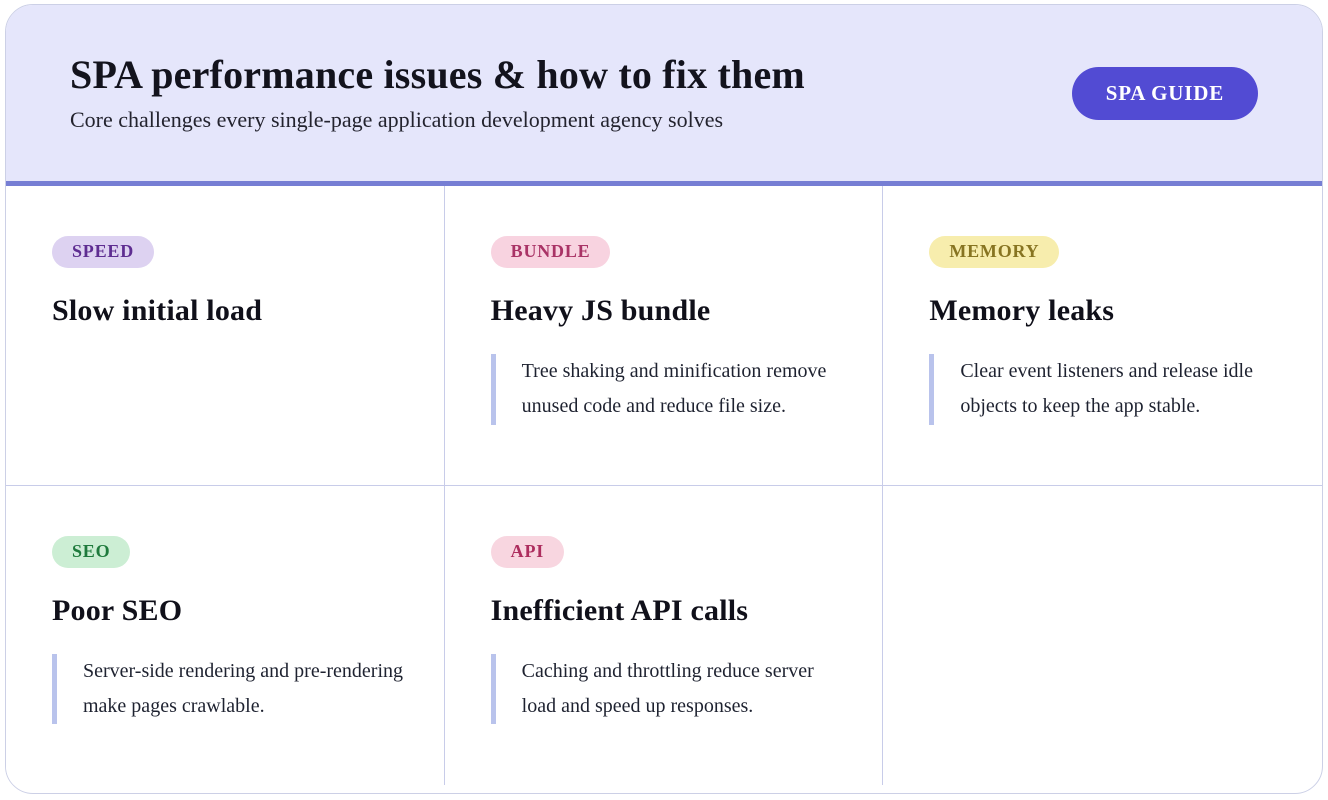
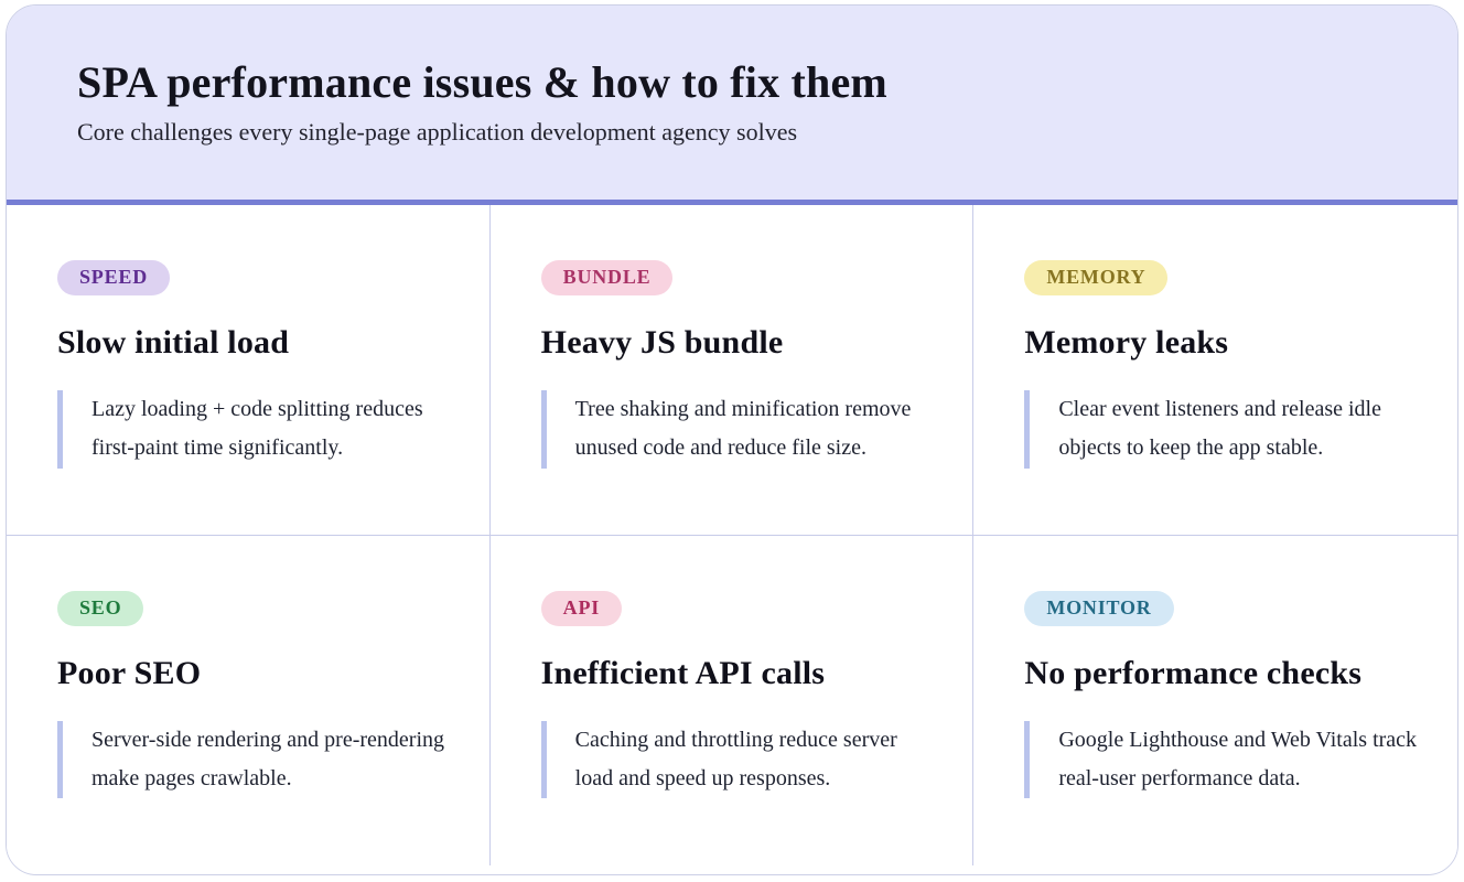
  SPA performance issues & how to fix them
  Core challenges every single-page application development agency solves
- SPA GUIDE
  SPEED
  Slow initial load
+ Lazy loading + code splitting reduces first-paint time significantly.
  BUNDLE
  Heavy JS bundle
  Tree shaking and minification remove unused code and reduce file size.
  MEMORY
  Memory leaks
  Clear event listeners and release idle objects to keep the app stable.
  SEO
  Poor SEO
  Server-side rendering and pre-rendering make pages crawlable.
  API
  Inefficient API calls
  Caching and throttling reduce server load and speed up responses.
+ MONITOR
+ No performance checks
+ Google Lighthouse and Web Vitals track real-user performance data.
